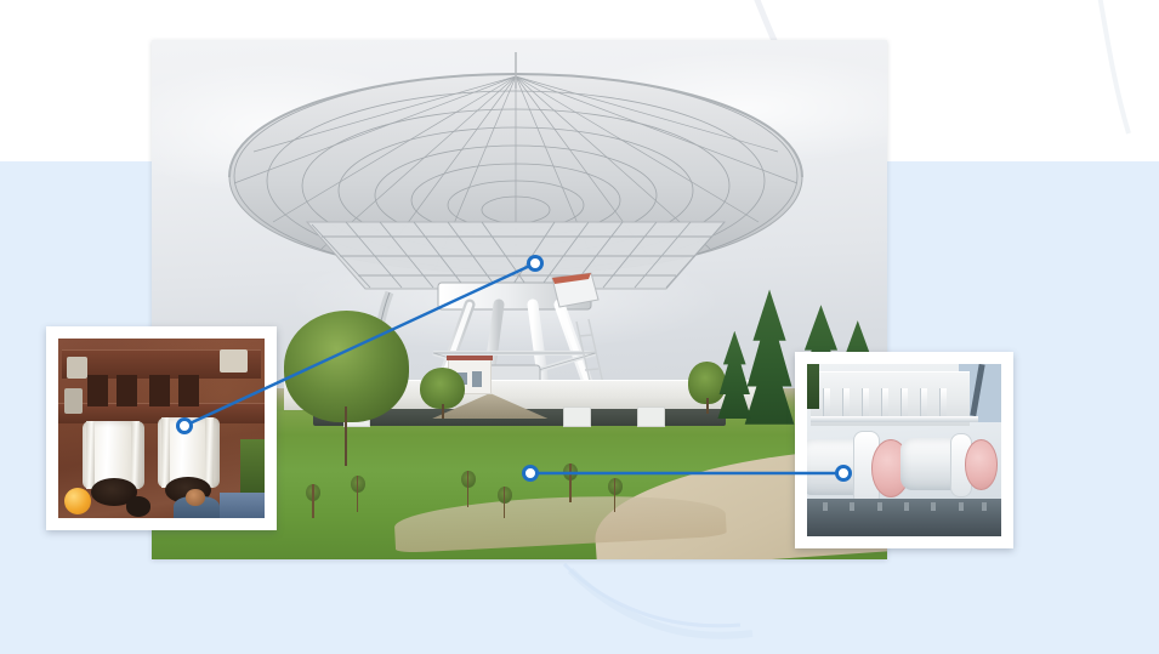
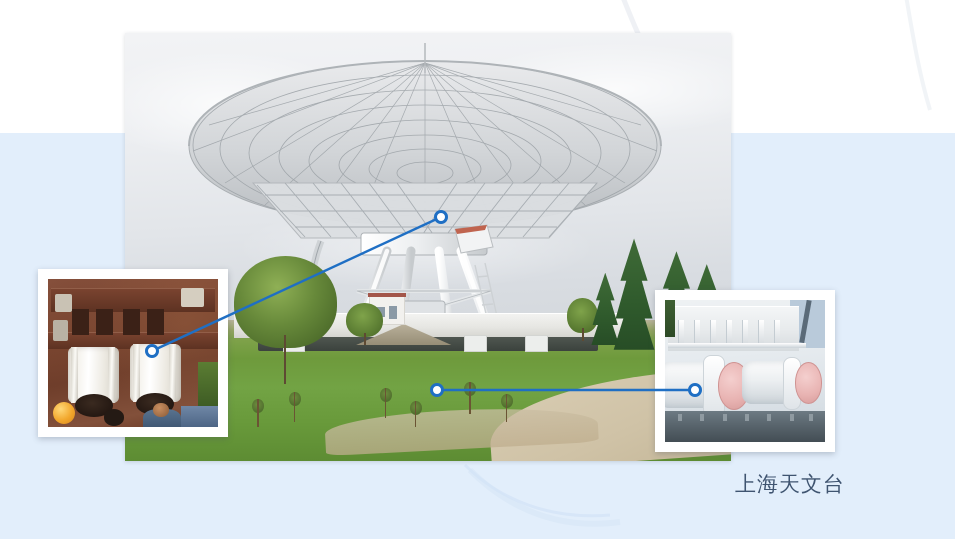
+ 上海天文台
